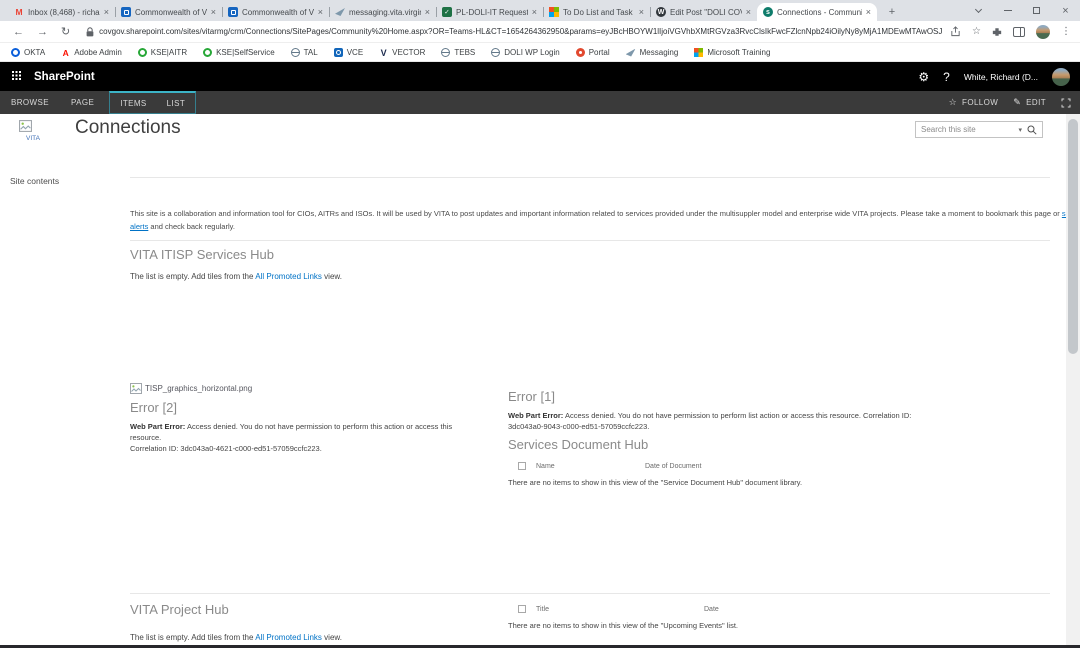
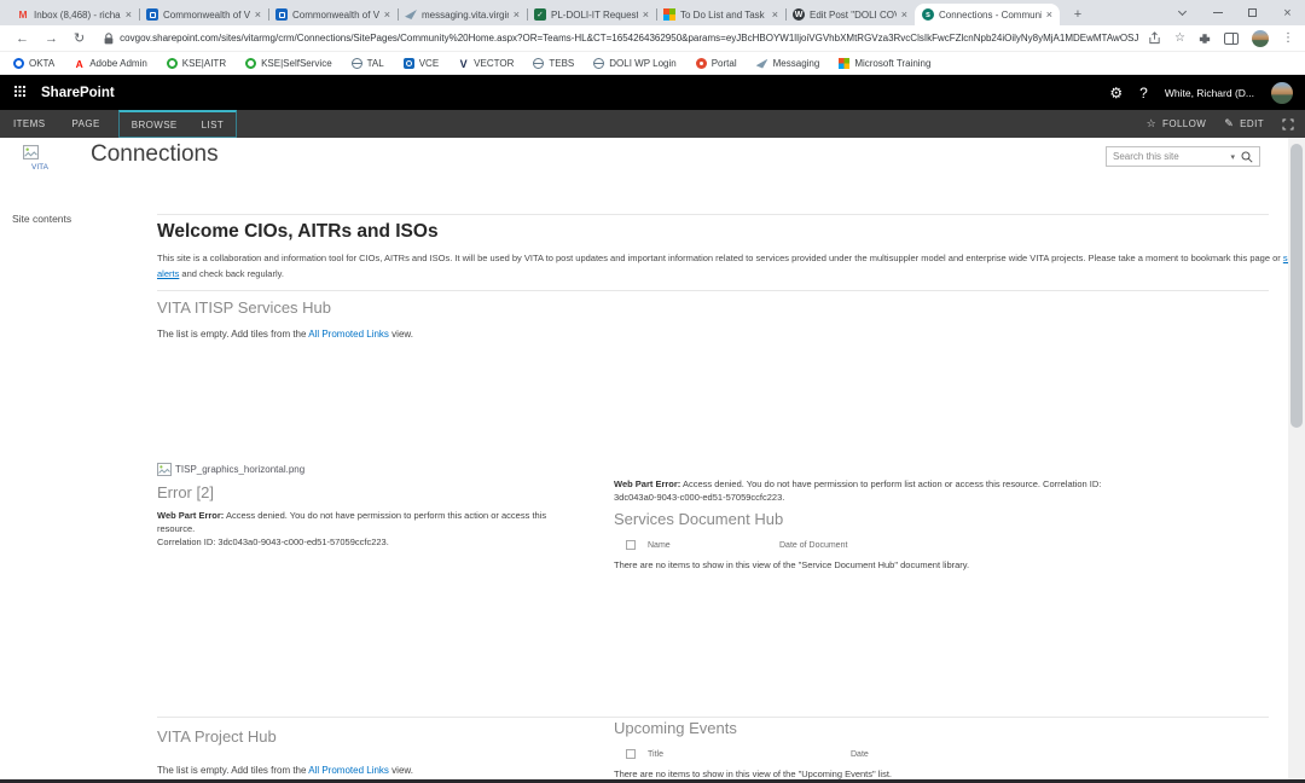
  M
  Inbox (8,468) - richa
  ×
  Commonwealth of V
  ×
  Commonwealth of V
  ×
  messaging.vita.virgi
  ×
  PL-DOLI-IT Request
  ×
  To Do List and Task
  ×
  Edit Post "DOLI CO
  ×
  Connections - Commun
  ×
  +
  ×
  ←
  →
  ↻
  covgov.sharepoint.com/sites/vitarmg/crm/Connections/SitePages/Community%20Home.aspx?OR=Teams-HL&CT=1654264362950&params=eyJBcHBOYW1lIjoiVGVhbXMtRGVza3RvcClsIkFwcFZlcnNpb24iOilyNy8yMjA1MDEwMTAwOSJ
  ☆
  ⋮
  OKTA
  A
  Adobe Admin
  KSE|AITR
  KSE|SelfService
  TAL
  VCE
  V
  VECTOR
  TEBS
  DOLI WP Login
  Portal
  Messaging
  Microsoft Training
  SharePoint
  ⚙
  ?
  White, Richard (D...
- BROWSE
+ ITEMS
  PAGE
- ITEMS
+ BROWSE
  LIST
  ☆
  FOLLOW
  ✎
  EDIT
  Connections
  Search this site
  Site contents
+ Welcome CIOs, AITRs and ISOs
  This site is a collaboration and information tool for CIOs, AITRs and ISOs. It will be used by VITA to post updates and important information related to services provided under the multisuppler model and enterprise wide VITA projects. Please take a moment to bookmark this page or s
  alerts and check back regularly.
  VITA ITISP Services Hub
  The list is empty. Add tiles from the All Promoted Links view.
  TISP_graphics_horizontal.png
  Error [2]
  Web Part Error: Access denied. You do not have permission to perform this action or access this resource.
- Correlation ID: 3dc043a0-4621-c000-ed51-57059ccfc223.
+ Correlation ID: 3dc043a0-9043-c000-ed51-57059ccfc223.
- Error [1]
  Web Part Error: Access denied. You do not have permission to perform list action or access this resource. Correlation ID:
  3dc043a0-9043-c000-ed51-57059ccfc223.
  Services Document Hub
  There are no items to show in this view of the "Service Document Hub" document library.
  VITA Project Hub
  The list is empty. Add tiles from the All Promoted Links view.
+ Upcoming Events
  There are no items to show in this view of the "Upcoming Events" list.
